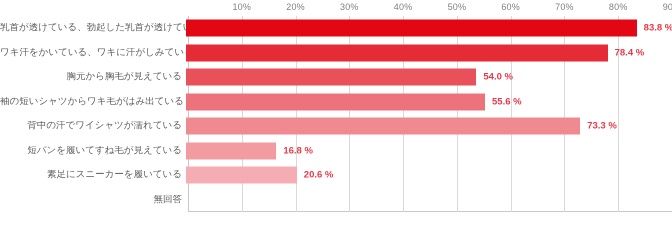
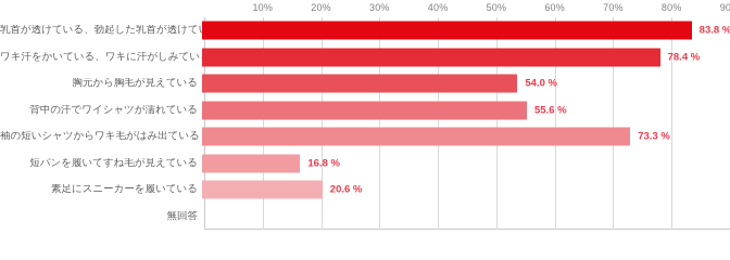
  10%
  20%
  30%
  40%
  50%
  60%
  70%
  80%
  乳首が透けている、勃起した乳首が透けて
  83.8 %
  ワキ汗をかいている、ワキに汗がしみてい
  78.4 %
  胸元から胸毛が見えている
  54.0 %
- 袖の短いシャツからワキ毛がはみ出ている
+ 背中の汗でワイシャツが濡れている
  55.6 %
- 背中の汗でワイシャツが濡れている
+ 袖の短いシャツからワキ毛がはみ出ている
  73.3 %
  短パンを履いてすね毛が見えている
  16.8 %
  素足にスニーカーを履いている
  20.6 %
  無回答
